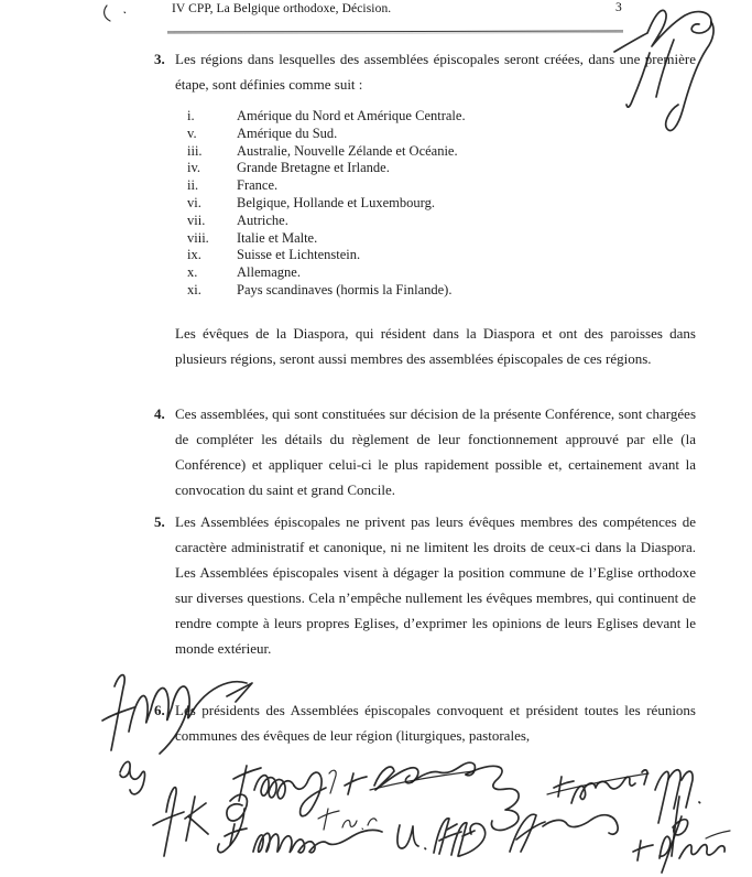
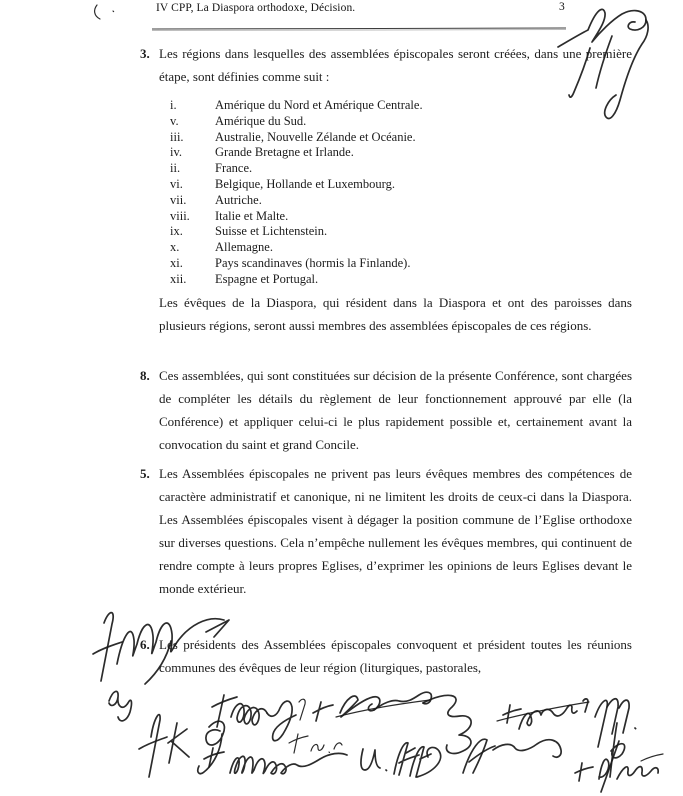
- IV CPP, La Belgique orthodoxe, Décision.
+ IV CPP, La Diaspora orthodoxe, Décision.
  3
  3.
  Les régions dans lesquelles des assemblées épiscopales seront créées, dans uneremière étape, sont définies comme suit :
  i.
  Amérique du Nord et Amérique Centrale.
  v.
  Amérique du Sud.
  iii.
  Australie, Nouvelle Zélande et Océanie.
  iv.
  Grande Bretagne et Irlande.
  ii.
  France.
  vi.
  Belgique, Hollande et Luxembourg.
  vii.
  Autriche.
  viii.
  Italie et Malte.
  ix.
  Suisse et Lichtenstein.
  x.
  Allemagne.
  xi.
  Pays scandinaves (hormis la Finlande).
+ xii.
+ Espagne et Portugal.
  Les évêques de la Diaspora, qui résident dans la Diaspora et ont des paroisses dans plusieurs régions, seront aussi membres des assemblées épiscopales de ces régions.
- 4.
+ 8.
  Ces assemblées, qui sont constituées sur décision de la présente Conférence, sont chargées de compléter les détails du règlement de leur fonctionnement approuvé par elle (la Conférence) et appliquer celui-ci le plus rapidement possible et, certainement avant la convocation du saint et grand Concile.
  5.
  Les Assemblées épiscopales ne privent pas leurs évêques membres des compétences de caractère administratif et canonique, ni ne limitent les droits de ceux-ci dans la Diaspora. Les Assemblées épiscopales visent à dégager la position commune de l’Eglise orthodoxe sur diverses questions. Cela n’empêche nullement les évêques membres, qui continuent de rendre compte à leurs propres Eglises, d’exprimer les opinions de leurs Eglises devant le monde extérieur.
  6.
  L présidents des Assemblées épiscopales convoquent et président toutes les réunions communes des évêques de leur région (liturgiques, pastorales,
